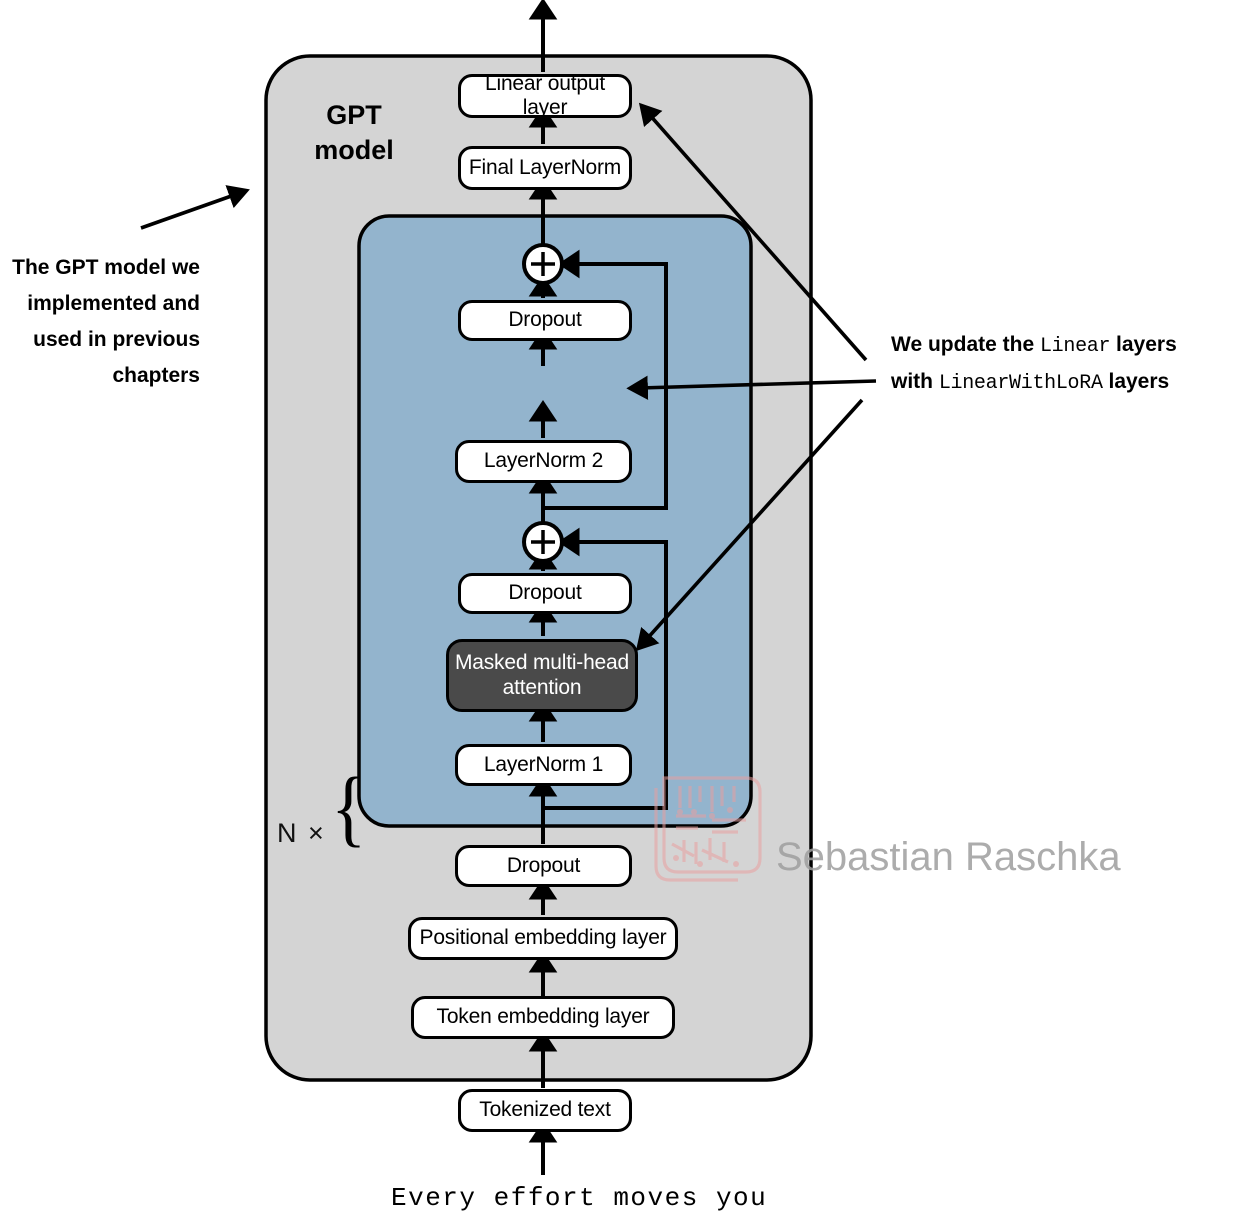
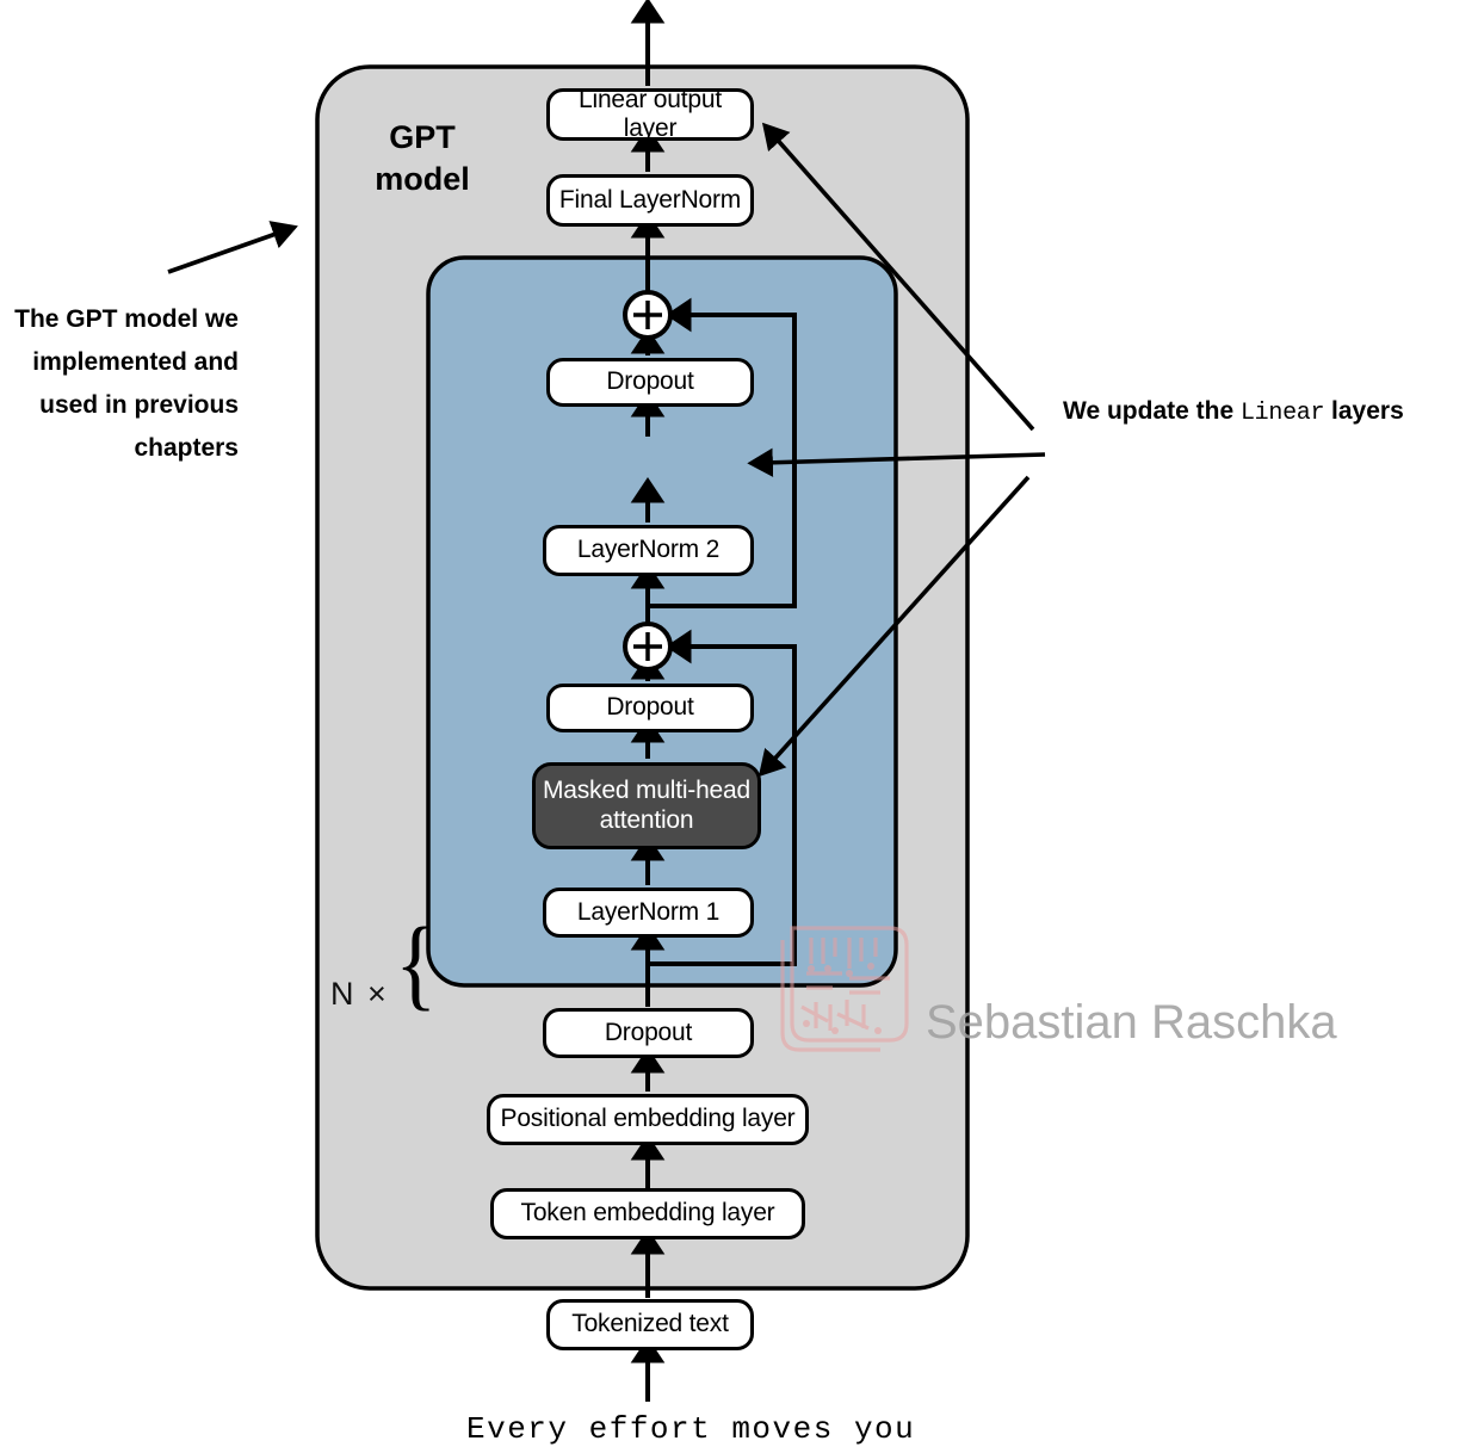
  Linear output layer
  Final LayerNorm
  Dropout
  LayerNorm 2
  Dropout
  Masked multi-head
  attention
  LayerNorm 1
  Dropout
  Positional embedding layer
  Token embedding layer
  Tokenized text
  GPT
  model
  N ×
  {
  Every effort moves you
  The GPT model we
  implemented and
  used in previous
  chapters
  We update the Linear layers
- with LinearWithLoRA layers
  Sebastian Raschka
